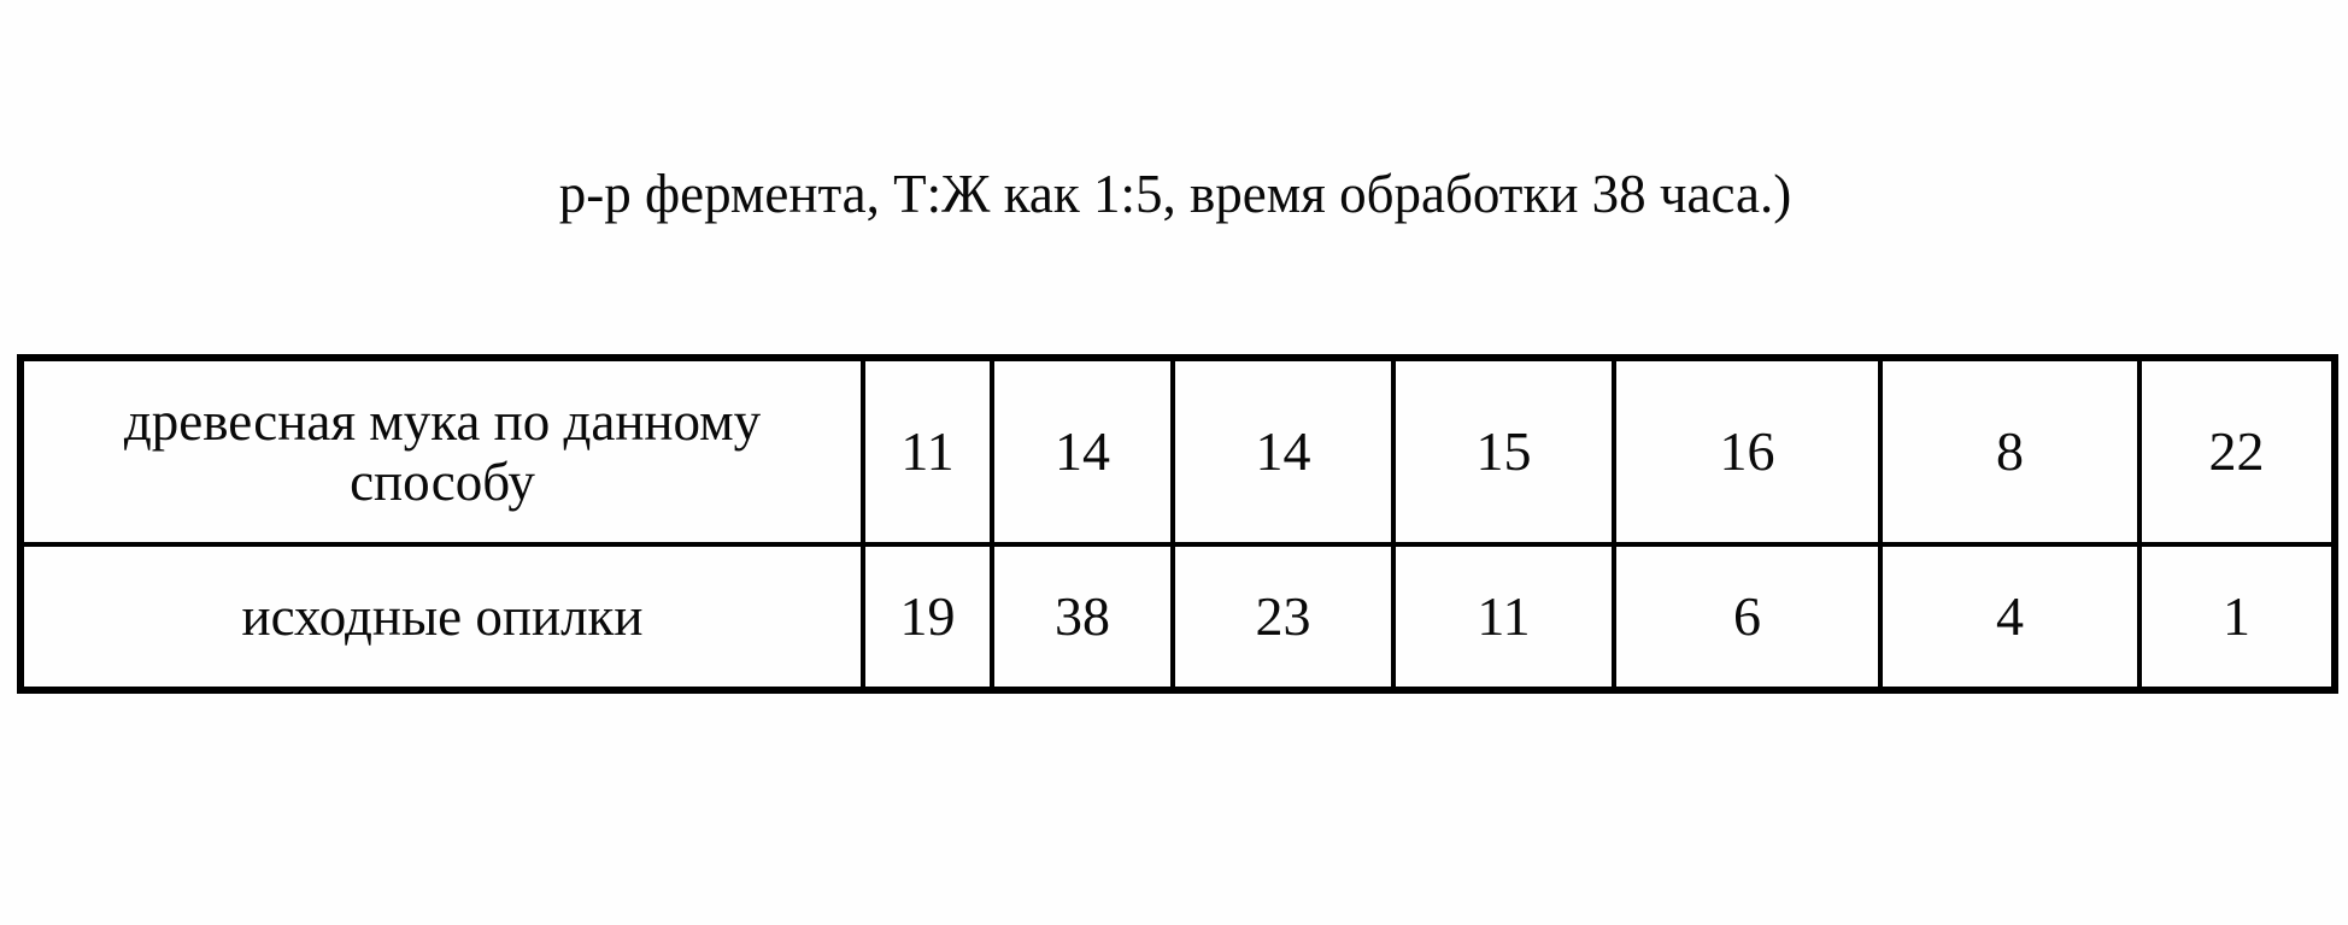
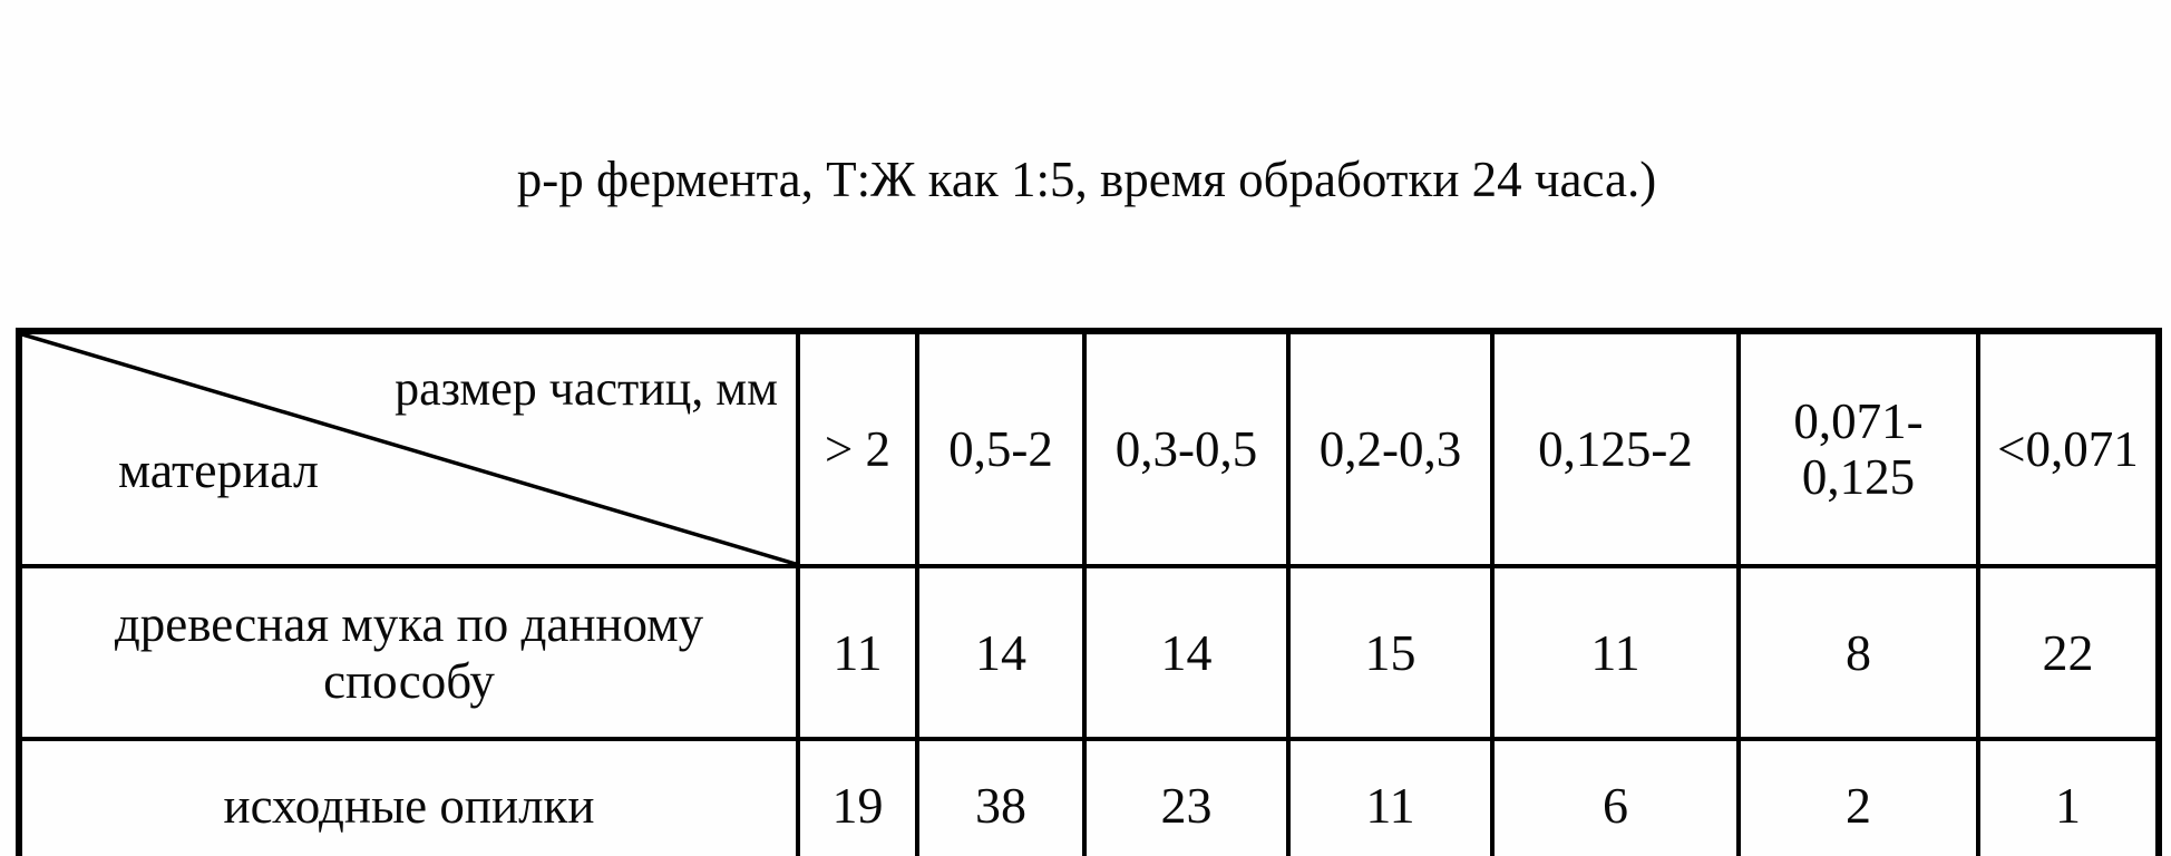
- р-р фермента, Т:Ж как 1:5, время обработки 38 часа.)
+ р-р фермента, Т:Ж как 1:5, время обработки 24 часа.)
+ размер частиц, мм материал	> 2	0,5-2	0,3-0,5	0,2-0,3	0,125-2	0,071- 0,125	<0,071
- древесная мука по данному способу	11	14	14	15	16	8	22
+ древесная мука по данному способу	11	14	14	15	11	8	22
- исходные опилки	19	38	23	11	6	4	1
+ исходные опилки	19	38	23	11	6	2	1
